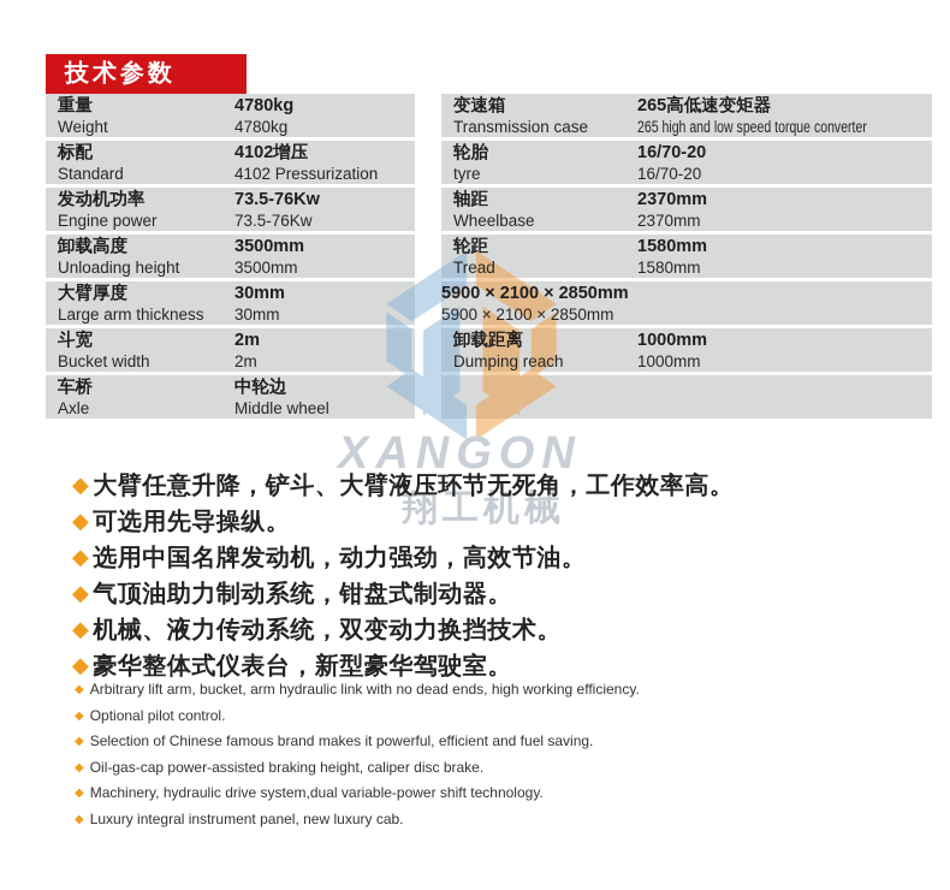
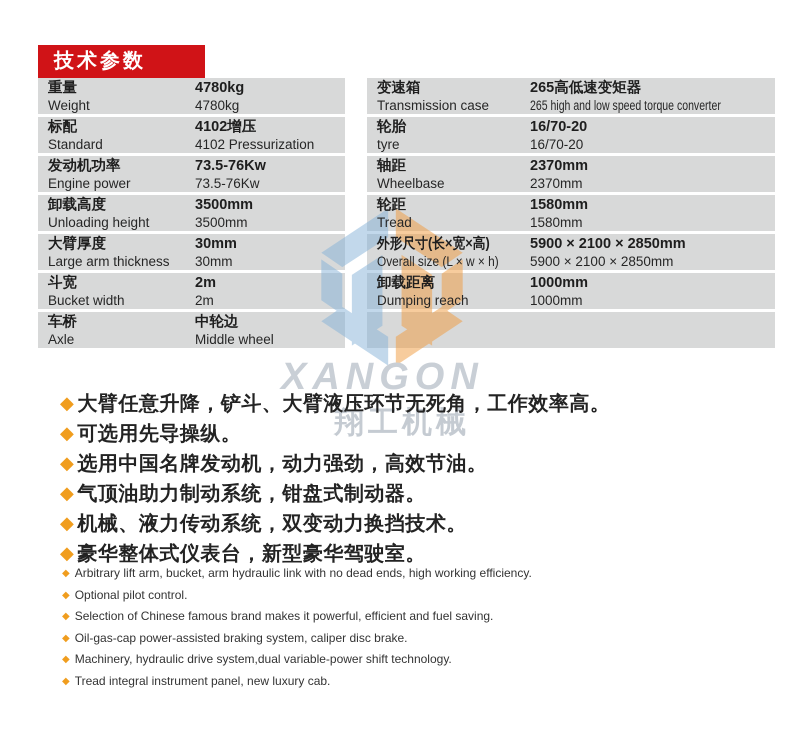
  XANGON
  翔工机械
  技术参数
  重量
  Weight
  4780kg
  4780kg
  标配
  Standard
  4102增压
  4102 Pressurization
  发动机功率
  Engine power
  73.5-76Kw
  73.5-76Kw
  卸载高度
  Unloading height
  3500mm
  3500mm
  大臂厚度
  Large arm thickness
  30mm
  30mm
  斗宽
  Bucket width
  2m
  2m
  车桥
  Axle
  中轮边
  Middle wheel
  变速箱
  Transmission case
  265高低速变矩器
  265 high and low speed torque converter
  轮胎
  tyre
  16/70-20
  16/70-20
  轴距
  Wheelbase
  2370mm
  2370mm
  轮距
  Tread
  1580mm
  1580mm
+ 外形尺寸(长×宽×高)
+ Overall size (L × w × h)
  5900 × 2100 × 2850mm
  5900 × 2100 × 2850mm
  卸载距离
  Dumping reach
  1000mm
  1000mm
  ◆ 大臂任意升降，铲斗、大臂液压环节无死角，工作效率高。
  ◆ 可选用先导操纵。
  ◆ 选用中国名牌发动机，动力强劲，高效节油。
  ◆ 气顶油助力制动系统，钳盘式制动器。
  ◆ 机械、液力传动系统，双变动力换挡技术。
  ◆ 豪华整体式仪表台，新型豪华驾驶室。
  ◆ Arbitrary lift arm, bucket, arm hydraulic link with no dead ends, high working efficiency.
  ◆ Optional pilot control.
  ◆ Selection of Chinese famous brand makes it powerful, efficient and fuel saving.
- ◆ Oil-gas-cap power-assisted braking height, caliper disc brake.
+ ◆ Oil-gas-cap power-assisted braking system, caliper disc brake.
  ◆ Machinery, hydraulic drive system,dual variable-power shift technology.
- ◆ Luxury integral instrument panel, new luxury cab.
+ ◆ Tread integral instrument panel, new luxury cab.
